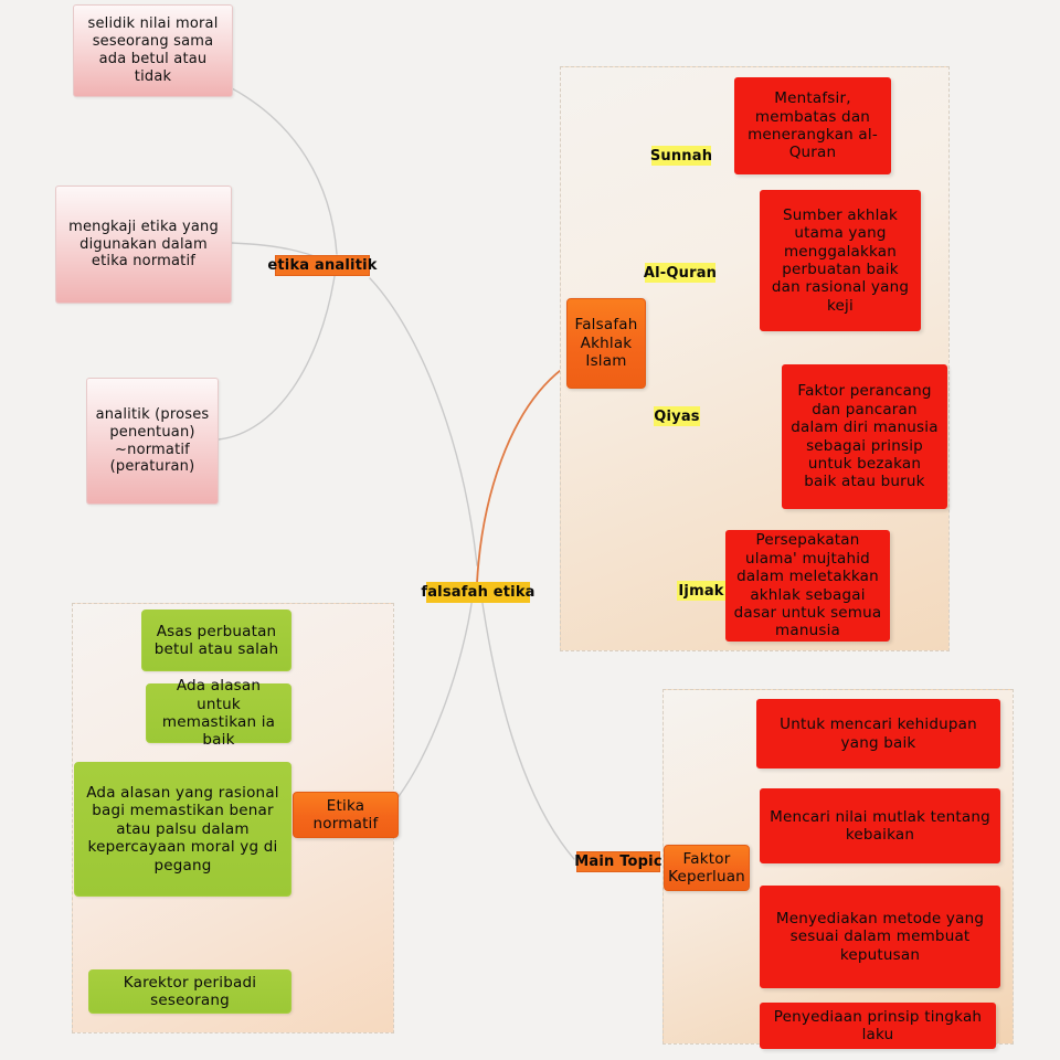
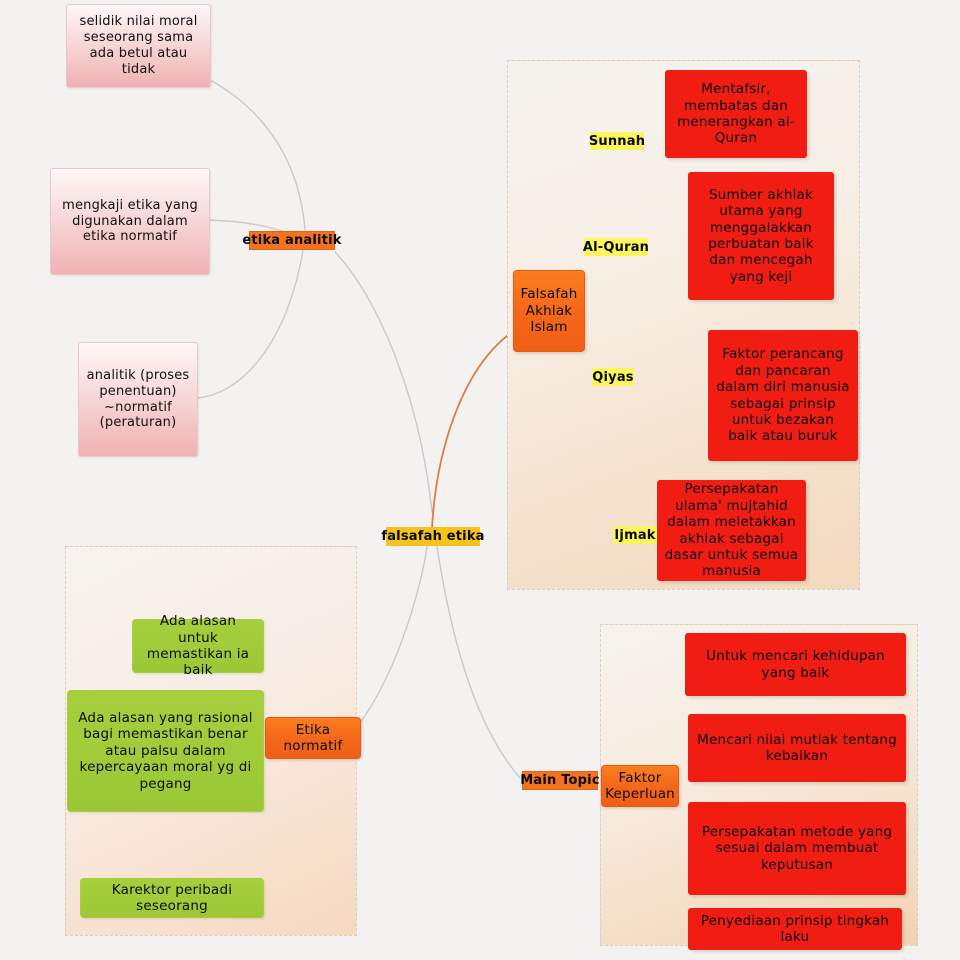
  selidik nilai moral seseorang sama ada betul atau tidak
  mengkaji etika yang digunakan dalam etika normatif
  analitik (proses penentuan) ~normatif (peraturan)
  etika analitik
  falsafah etika
  Main Topic
  Falsafah Akhlak Islam
  Sunnah
  Mentafsir, membatas dan menerangkan al-Quran
  Al-Quran
- Sumber akhlak utama yang menggalakkan perbuatan baik dan rasional yang keji
+ Sumber akhlak utama yang menggalakkan perbuatan baik dan mencegah yang keji
  Qiyas
  Faktor perancang dan pancaran dalam diri manusia sebagai prinsip untuk bezakan baik atau buruk
  Ijmak
  Persepakatan ulama' mujtahid dalam meletakkan akhlak sebagai dasar untuk semua manusia
  Etika normatif
- Asas perbuatan betul atau salah
  Ada alasan untuk memastikan ia baik
  Ada alasan yang rasional bagi memastikan benar atau palsu dalam kepercayaan moral yg di pegang
  Karektor peribadi seseorang
  Faktor Keperluan
  Untuk mencari kehidupan yang baik
  Mencari nilai mutlak tentang kebaikan
- Menyediakan metode yang sesuai dalam membuat keputusan
+ Persepakatan metode yang sesuai dalam membuat keputusan
  Penyediaan prinsip tingkah laku
